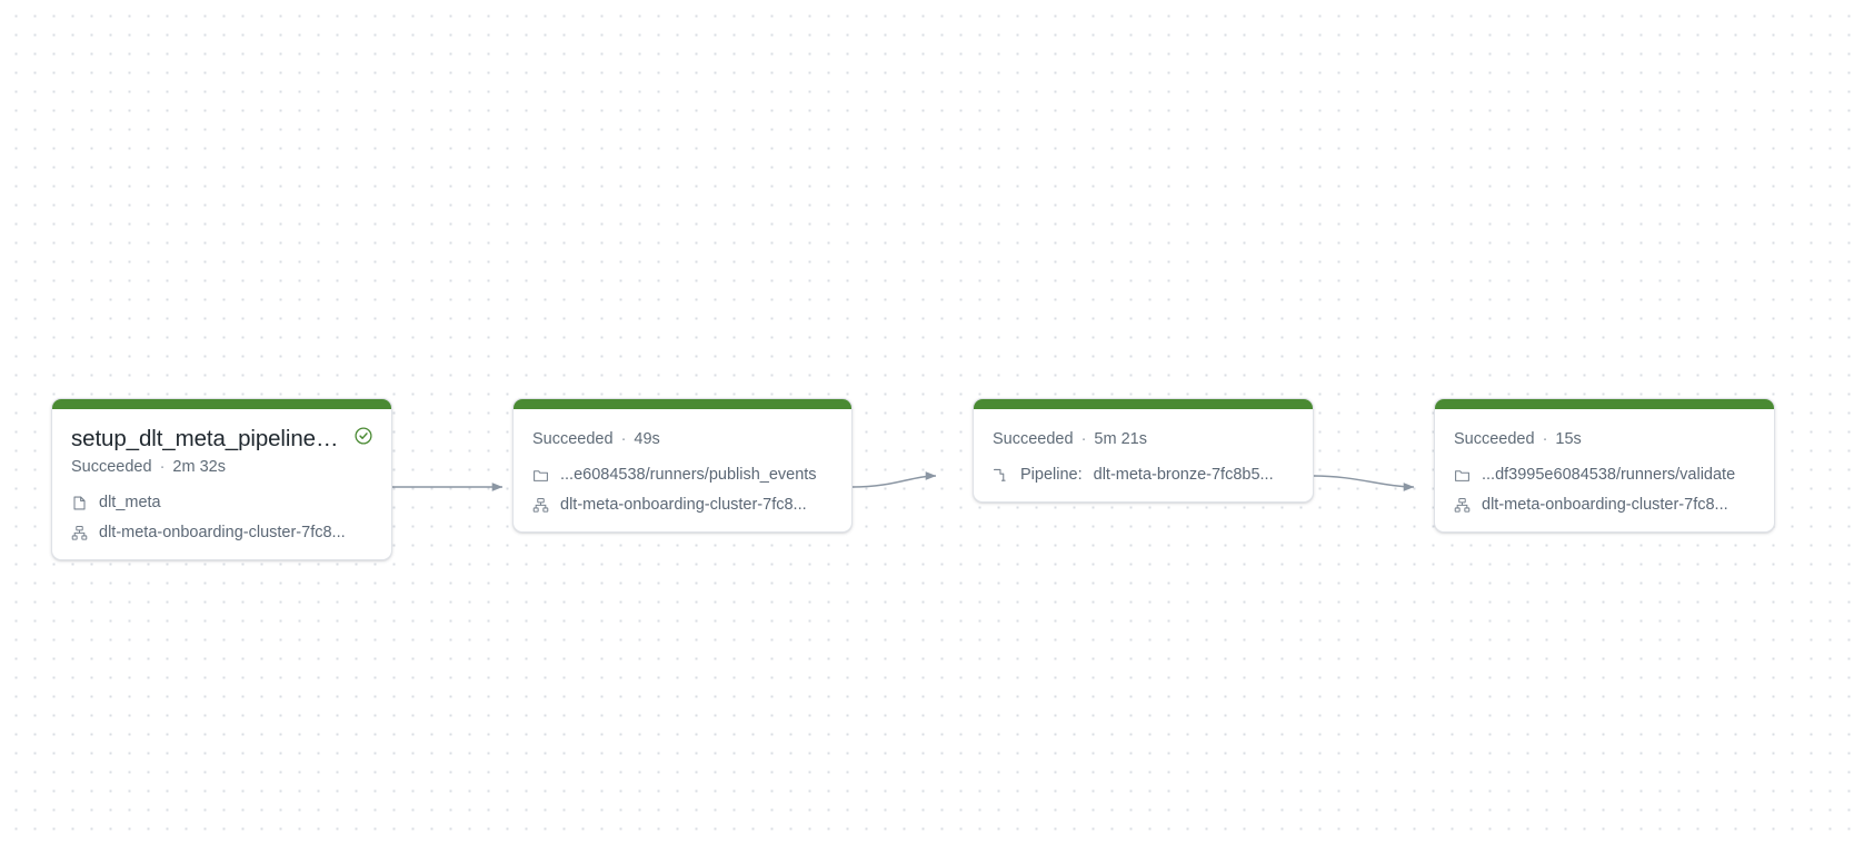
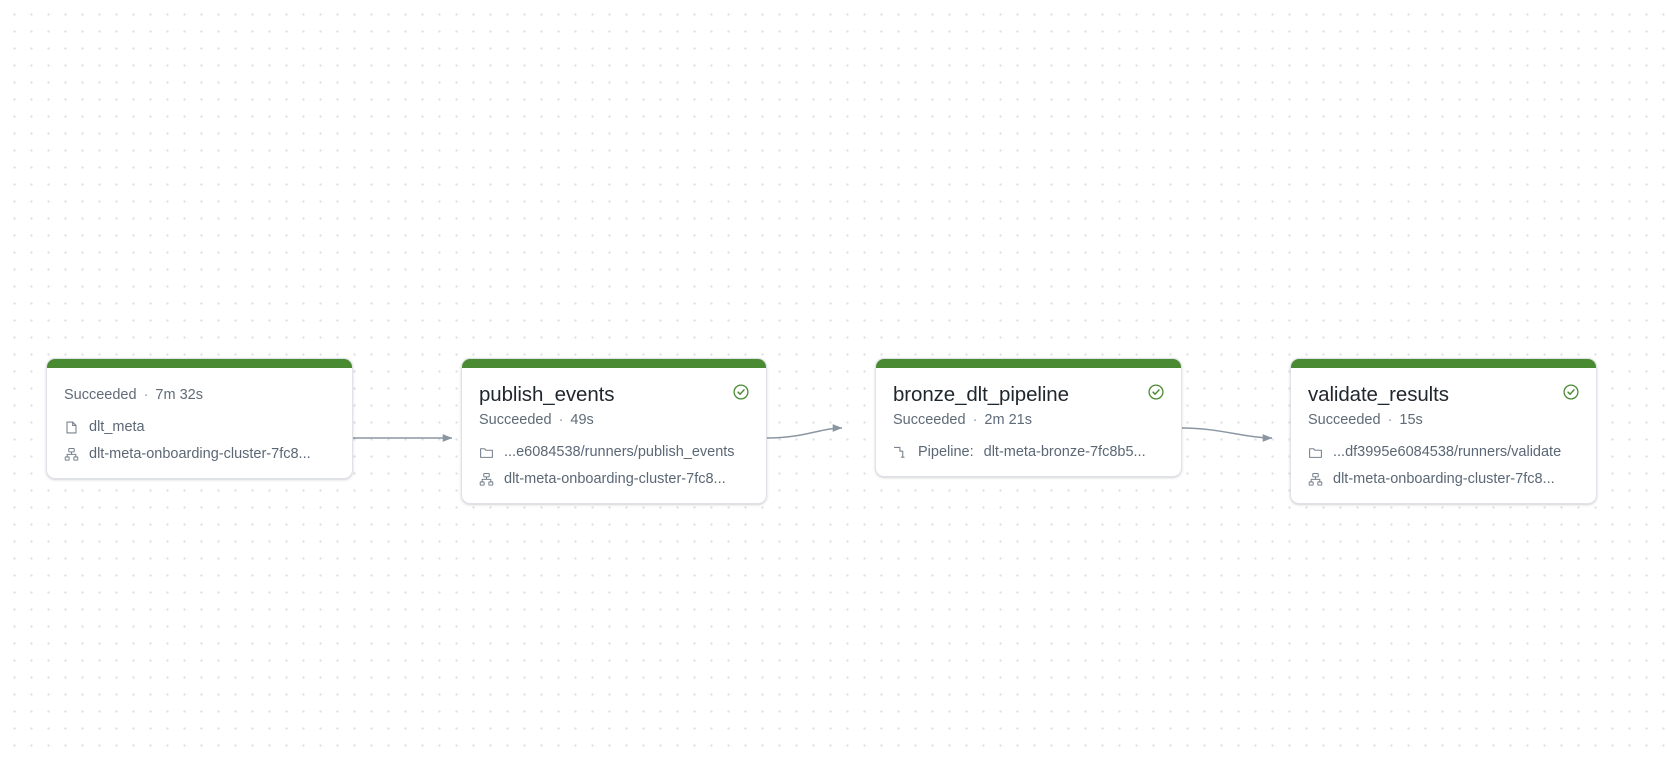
- setup_dlt_meta_pipeline_...
  Succeeded
  ·
- 2m 32s
+ 7m 32s
  dlt_meta
  dlt-meta-onboarding-cluster-7fc8...
+ publish_events
  Succeeded
  ·
  49s
  ...e6084538/runners/publish_events
  dlt-meta-onboarding-cluster-7fc8...
+ bronze_dlt_pipeline
  Succeeded
  ·
- 5m 21s
+ 2m 21s
  Pipeline:
  dlt-meta-bronze-7fc8b5...
+ validate_results
  Succeeded
  ·
  15s
  ...df3995e6084538/runners/validate
  dlt-meta-onboarding-cluster-7fc8...
